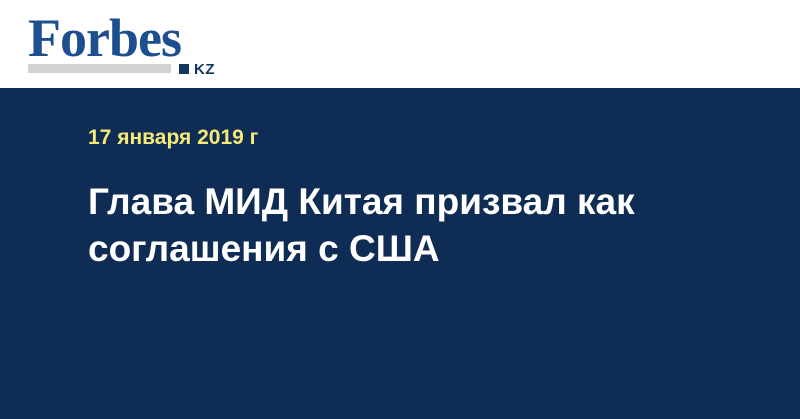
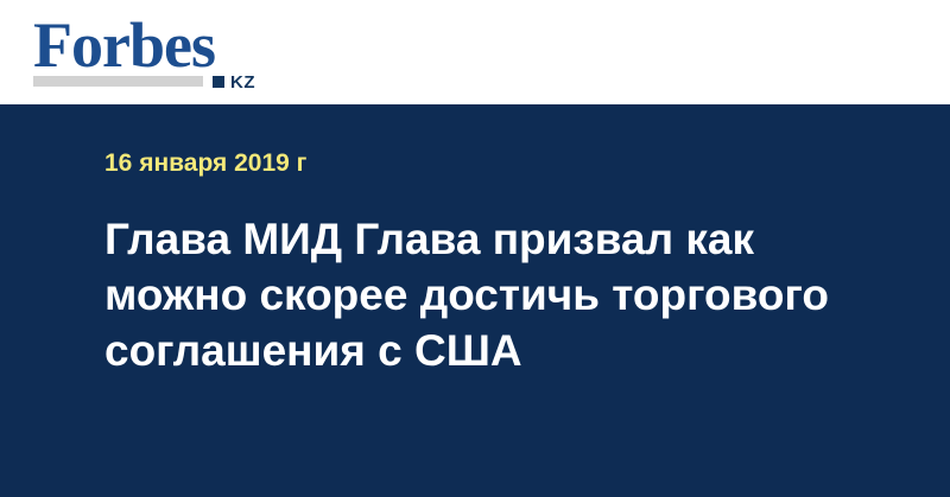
  Forbes
  KZ
- 17 января 2019 г
+ 16 января 2019 г
- Глава МИД Китая призвал как
+ Глава МИД Глава призвал как
+ можно скорее достичь торгового
  соглашения с США
